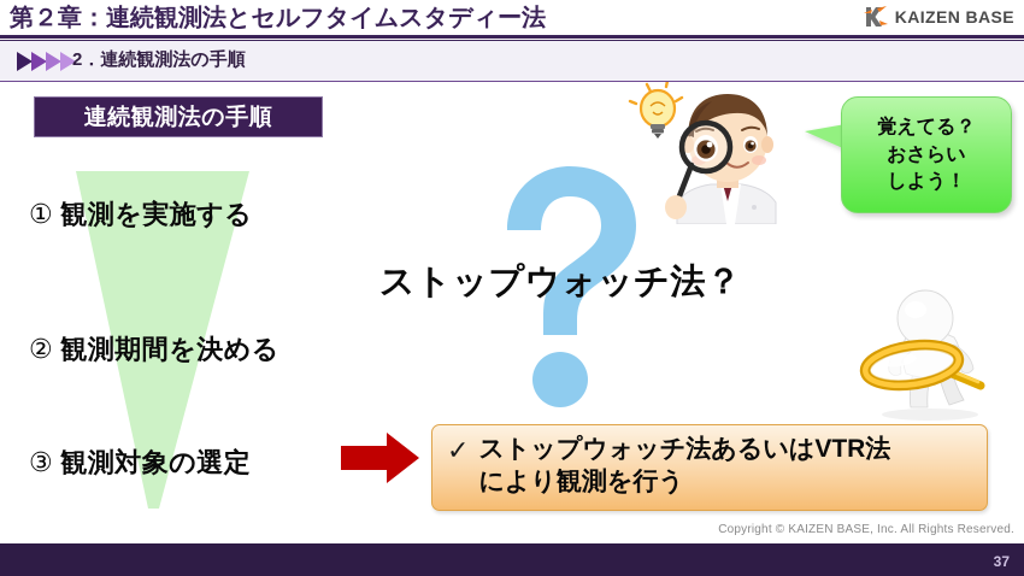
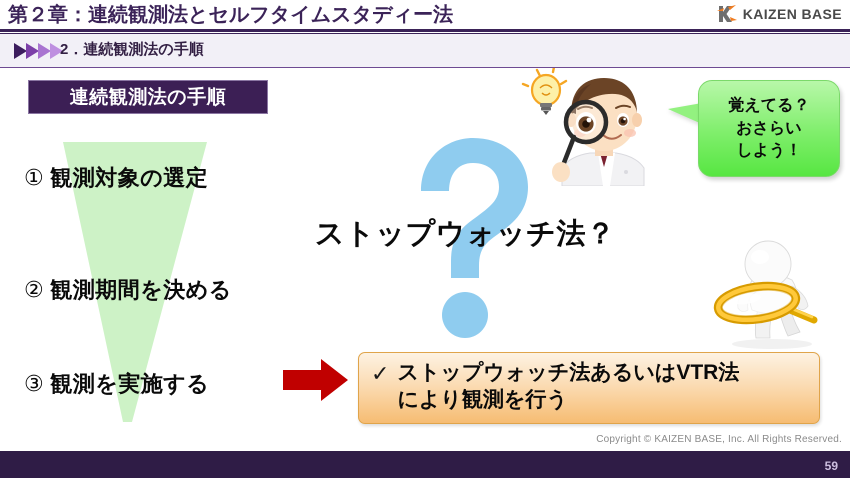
  第２章：連続観測法とセルフタイムスタディー法
  KAIZEN BASE
  2．連続観測法の手順
  連続観測法の手順
- ① 観測を実施する
+ ① 観測対象の選定
  ② 観測期間を決める
- ③ 観測対象の選定
+ ③ 観測を実施する
  ストップウォッチ法？
  覚えてる？
  おさらい
  しよう！
  ✓
  ストップウォッチ法あるいはVTR法
  により観測を行う
  Copyright © KAIZEN BASE, Inc. All Rights Reserved.
- 37
+ 59
